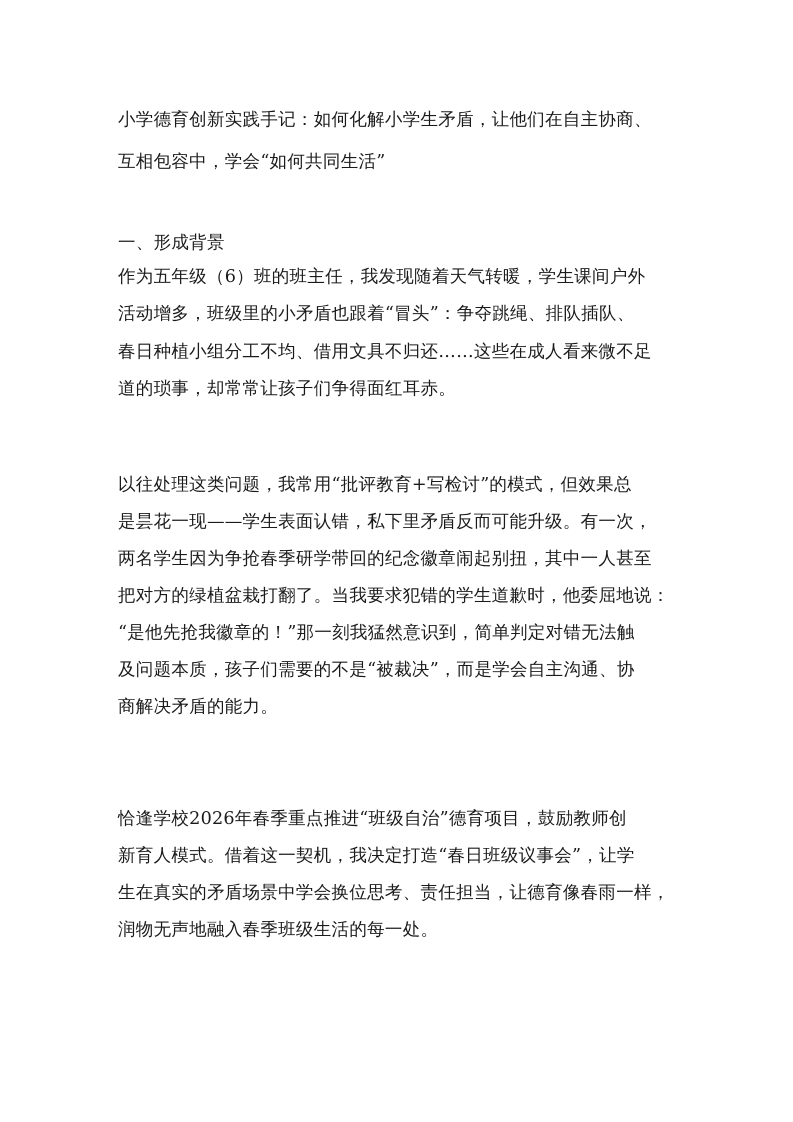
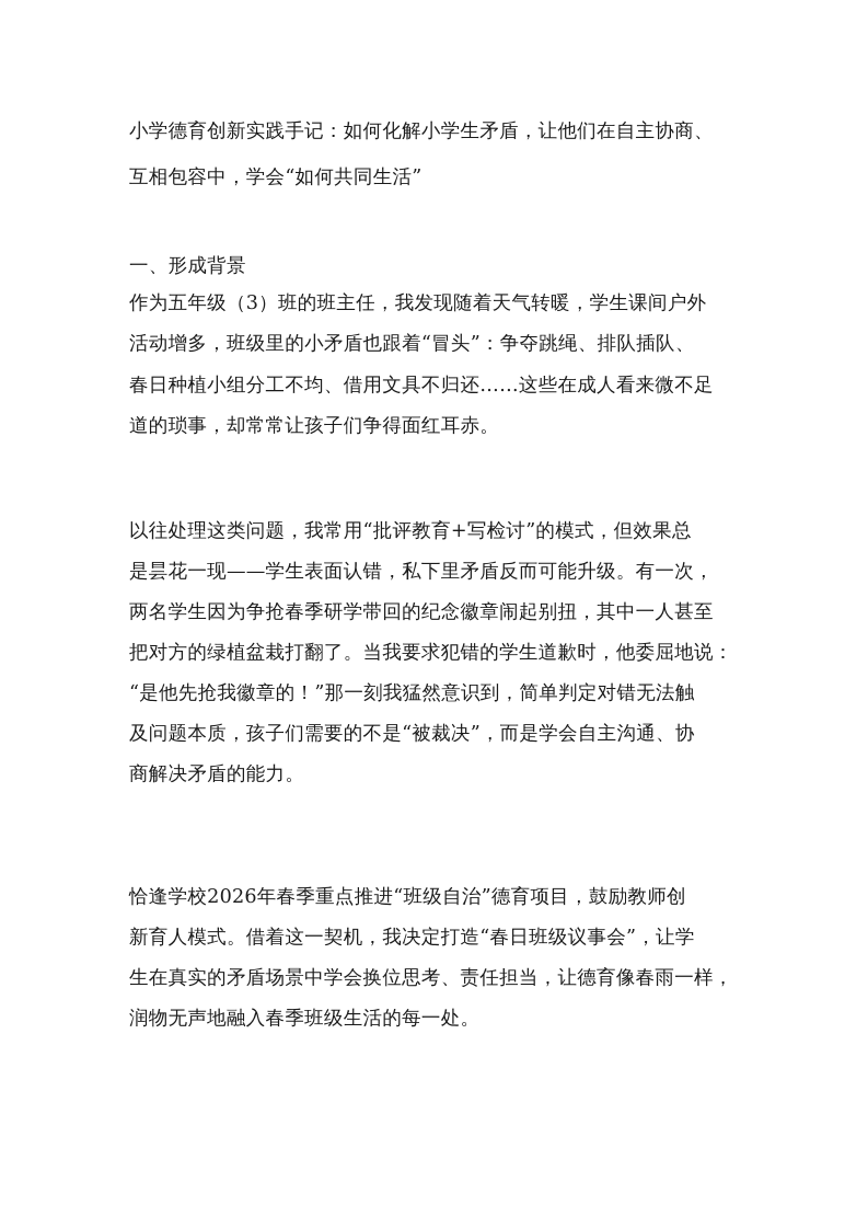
  小学德育创新实践手记：如何化解小学生矛盾，让他们在自主协商、
  互相包容中，学会“如何共同生活”
  一、形成背景
- 作为五年级（6）班的班主任，我发现随着天气转暖，学生课间户外
+ 作为五年级（3）班的班主任，我发现随着天气转暖，学生课间户外
  活动增多，班级里的小矛盾也跟着“冒头”：争夺跳绳、排队插队、
  春日种植小组分工不均、借用文具不归还……这些在成人看来微不足
  道的琐事，却常常让孩子们争得面红耳赤。
  以往处理这类问题，我常用“批评教育+写检讨”的模式，但效果总
  是昙花一现——学生表面认错，私下里矛盾反而可能升级。有一次，
  两名学生因为争抢春季研学带回的纪念徽章闹起别扭，其中一人甚至
  把对方的绿植盆栽打翻了。当我要求犯错的学生道歉时，他委屈地说：
  “是他先抢我徽章的！”那一刻我猛然意识到，简单判定对错无法触
  及问题本质，孩子们需要的不是“被裁决”，而是学会自主沟通、协
  商解决矛盾的能力。
  恰逢学校2026年春季重点推进“班级自治”德育项目，鼓励教师创
  新育人模式。借着这一契机，我决定打造“春日班级议事会”，让学
  生在真实的矛盾场景中学会换位思考、责任担当，让德育像春雨一样，
  润物无声地融入春季班级生活的每一处。
